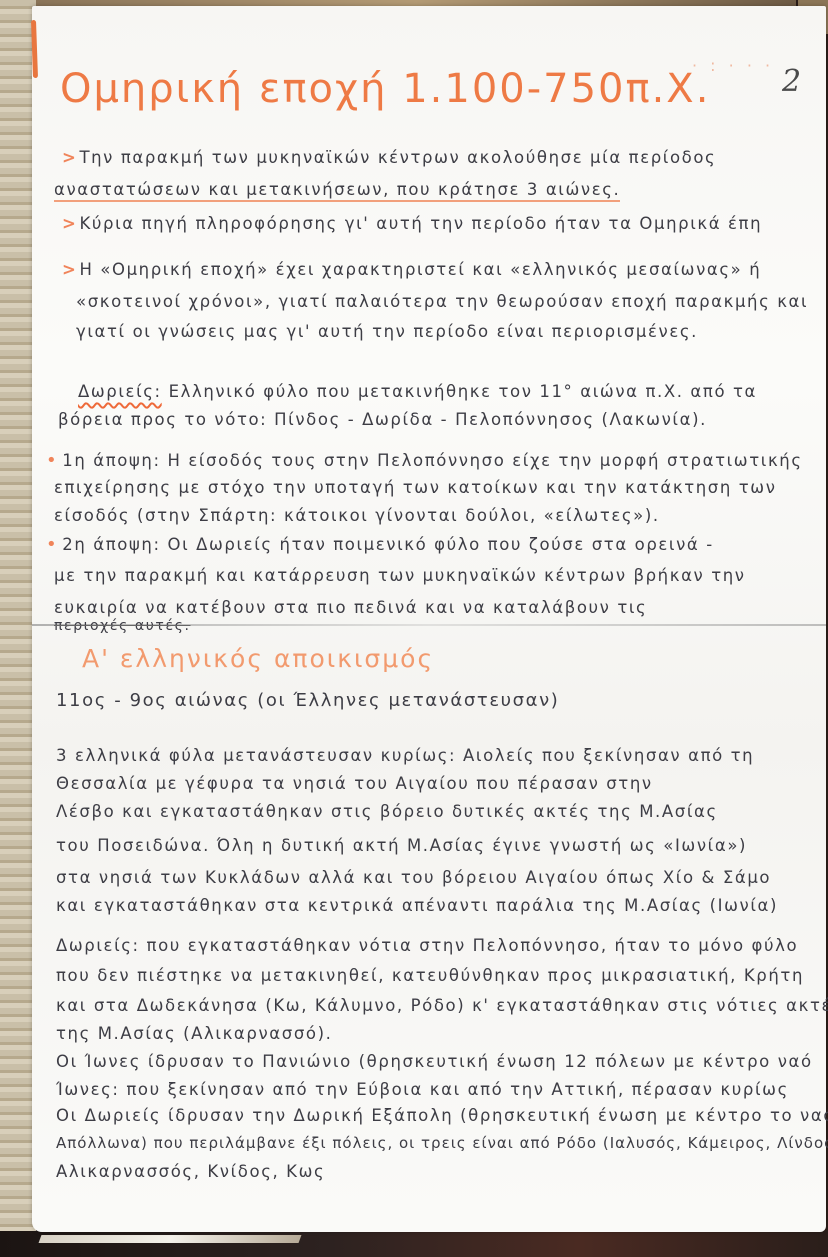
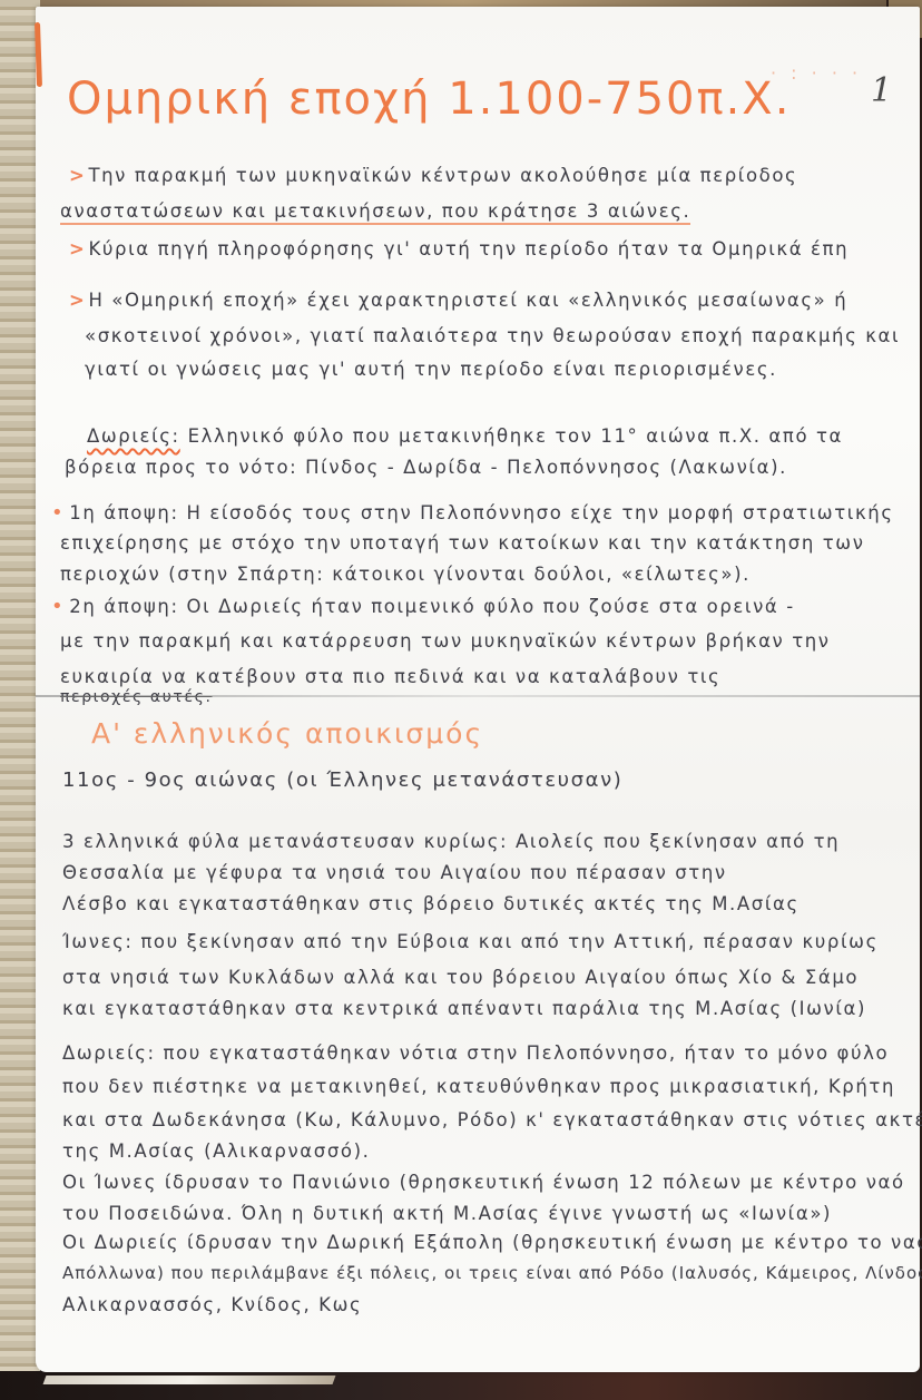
  · : · · ·
- 2
+ 1
  Ομηρική εποχή 1.100-750π.Χ.
  >Την παρακμή των μυκηναϊκών κέντρων ακολούθησε μία περίοδος
  αναστατώσεων και μετακινήσεων, που κράτησε 3 αιώνες.
  >Κύρια πηγή πληροφόρησης γι' αυτή την περίοδο ήταν τα Ομηρικά έπη
  >Η «Ομηρική εποχή» έχει χαρακτηριστεί και «ελληνικός μεσαίωνας» ή
  «σκοτεινοί χρόνοι», γιατί παλαιότερα την θεωρούσαν εποχή παρακμής και
  γιατί οι γνώσεις μας γι' αυτή την περίοδο είναι περιορισμένες.
  Δωριείς: Ελληνικό φύλο που μετακινήθηκε τον 11° αιώνα π.Χ. από τα
  βόρεια προς το νότο: Πίνδος - Δωρίδα - Πελοπόννησος (Λακωνία).
  • 1η άποψη: Η είσοδός τους στην Πελοπόννησο είχε την μορφή στρατιωτικής
  επιχείρησης με στόχο την υποταγή των κατοίκων και την κατάκτηση των
- είσοδός (στην Σπάρτη: κάτοικοι γίνονται δούλοι, «είλωτες»).
+ περιοχών (στην Σπάρτη: κάτοικοι γίνονται δούλοι, «είλωτες»).
  • 2η άποψη: Οι Δωριείς ήταν ποιμενικό φύλο που ζούσε στα ορεινά -
  με την παρακμή και κατάρρευση των μυκηναϊκών κέντρων βρήκαν την
  ευκαιρία να κατέβουν στα πιο πεδινά και να καταλάβουν τις
  περιοχές αυτές.
  Α' ελληνικός αποικισμός
  11ος - 9ος αιώνας (οι Έλληνες μετανάστευσαν)
  3 ελληνικά φύλα μετανάστευσαν κυρίως: Αιολείς που ξεκίνησαν από τη
  Θεσσαλία με γέφυρα τα νησιά του Αιγαίου που πέρασαν στην
  Λέσβο και εγκαταστάθηκαν στις βόρειο δυτικές ακτές της Μ.Ασίας
- του Ποσειδώνα. Όλη η δυτική ακτή Μ.Ασίας έγινε γνωστή ως «Ιωνία»)
+ Ίωνες: που ξεκίνησαν από την Εύβοια και από την Αττική, πέρασαν κυρίως
  στα νησιά των Κυκλάδων αλλά και του βόρειου Αιγαίου όπως Χίο & Σάμο
  και εγκαταστάθηκαν στα κεντρικά απέναντι παράλια της Μ.Ασίας (Ιωνία)
  Δωριείς: που εγκαταστάθηκαν νότια στην Πελοπόννησο, ήταν το μόνο φύλο
  που δεν πιέστηκε να μετακινηθεί, κατευθύνθηκαν προς μικρασιατική, Κρήτη
  και στα Δωδεκάνησα (Κω, Κάλυμνο, Ρόδο) κ' εγκαταστάθηκαν στις νότιες ακτέ
  της Μ.Ασίας (Αλικαρνασσό).
  Οι Ίωνες ίδρυσαν το Πανιώνιο (θρησκευτική ένωση 12 πόλεων με κέντρο ναό
- Ίωνες: που ξεκίνησαν από την Εύβοια και από την Αττική, πέρασαν κυρίως
+ του Ποσειδώνα. Όλη η δυτική ακτή Μ.Ασίας έγινε γνωστή ως «Ιωνία»)
  Οι Δωριείς ίδρυσαν την Δωρική Εξάπολη (θρησκευτική ένωση με κέντρο το να
  Απόλλωνα) που περιλάμβανε έξι πόλεις, οι τρεις είναι από Ρόδο (Ιαλυσός, Κάμειρος, Λίνδο
  Αλικαρνασσός, Κνίδος, Κως
